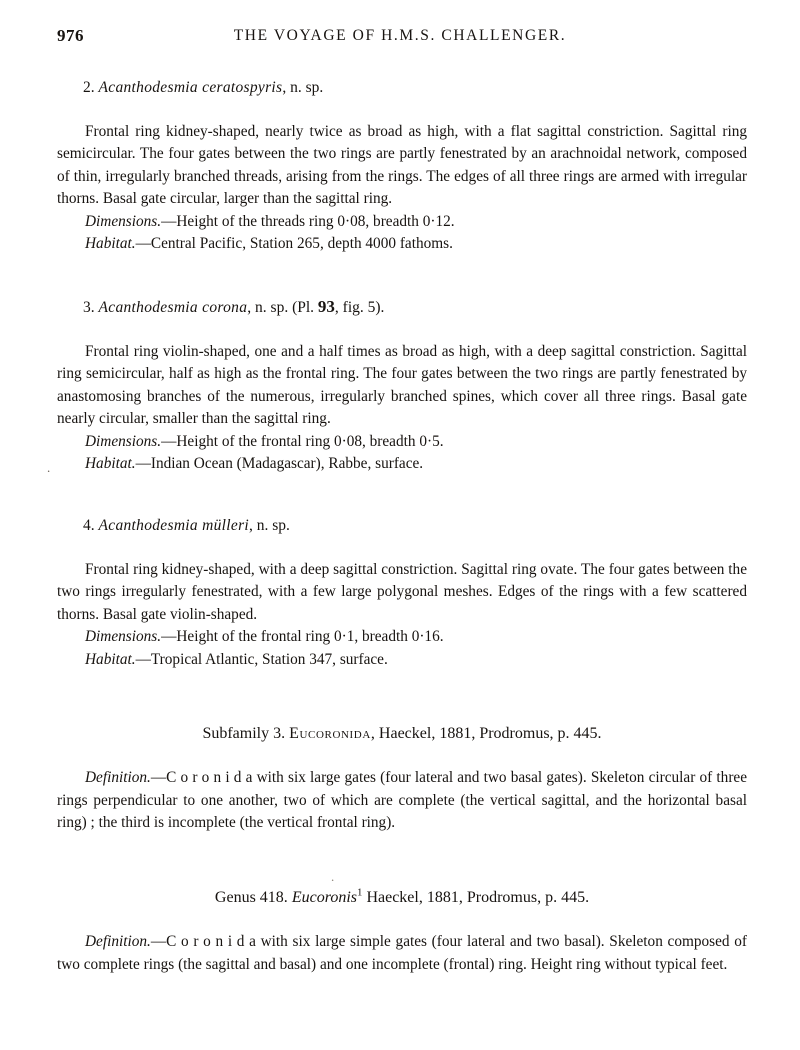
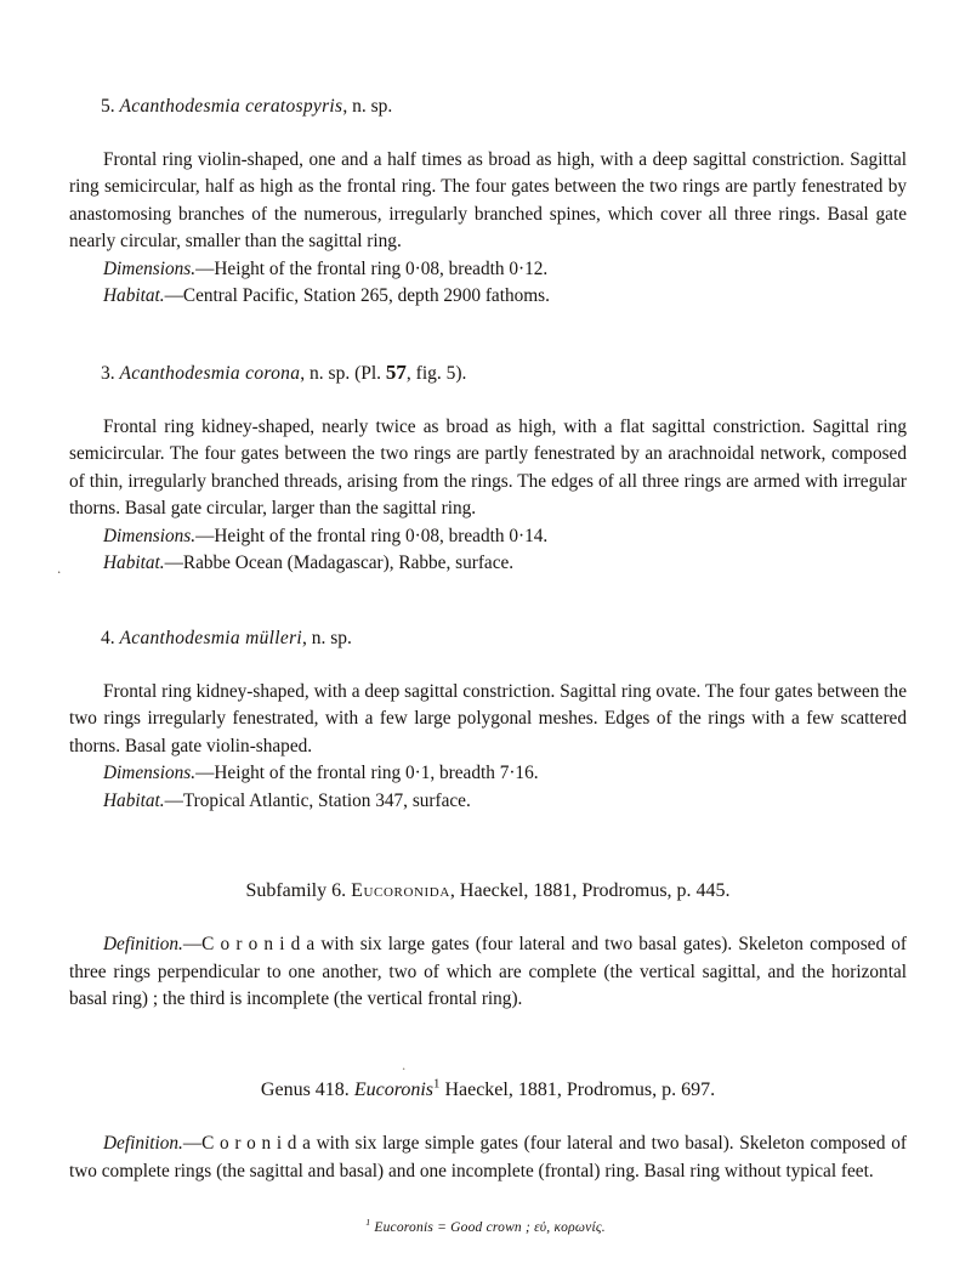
- 976
- THE VOYAGE OF H.M.S. CHALLENGER.
  .
  .
- 2. Acanthodesmia ceratospyris, n. sp.
+ 5. Acanthodesmia ceratospyris, n. sp.
- Frontal ring kidney-shaped, nearly twice as broad as high, with a flat sagittal constriction. Sagittal ring semicircular. The four gates between the two rings are partly fenestrated by an arachnoidal network, composed of thin, irregularly branched threads, arising from the rings. The edges of all three rings are armed with irregular thorns. Basal gate circular, larger than the sagittal ring.
+ Frontal ring violin-shaped, one and a half times as broad as high, with a deep sagittal constriction. Sagittal ring semicircular, half as high as the frontal ring. The four gates between the two rings are partly fenestrated by anastomosing branches of the numerous, irregularly branched spines, which cover all three rings. Basal gate nearly circular, smaller than the sagittal ring.
- Dimensions.—Height of the threads ring 0·08, breadth 0·12.
+ Dimensions.—Height of the frontal ring 0·08, breadth 0·12.
- Habitat.—Central Pacific, Station 265, depth 4000 fathoms.
+ Habitat.—Central Pacific, Station 265, depth 2900 fathoms.
- 3. Acanthodesmia corona, n. sp. (Pl. 93, fig. 5).
+ 3. Acanthodesmia corona, n. sp. (Pl. 57, fig. 5).
- Frontal ring violin-shaped, one and a half times as broad as high, with a deep sagittal constriction. Sagittal ring semicircular, half as high as the frontal ring. The four gates between the two rings are partly fenestrated by anastomosing branches of the numerous, irregularly branched spines, which cover all three rings. Basal gate nearly circular, smaller than the sagittal ring.
+ Frontal ring kidney-shaped, nearly twice as broad as high, with a flat sagittal constriction. Sagittal ring semicircular. The four gates between the two rings are partly fenestrated by an arachnoidal network, composed of thin, irregularly branched threads, arising from the rings. The edges of all three rings are armed with irregular thorns. Basal gate circular, larger than the sagittal ring.
- Dimensions.—Height of the frontal ring 0·08, breadth 0·5.
+ Dimensions.—Height of the frontal ring 0·08, breadth 0·14.
- Habitat.—Indian Ocean (Madagascar), Rabbe, surface.
+ Habitat.—Rabbe Ocean (Madagascar), Rabbe, surface.
  4. Acanthodesmia mülleri, n. sp.
  Frontal ring kidney-shaped, with a deep sagittal constriction. Sagittal ring ovate. The four gates between the two rings irregularly fenestrated, with a few large polygonal meshes. Edges of the rings with a few scattered thorns. Basal gate violin-shaped.
- Dimensions.—Height of the frontal ring 0·1, breadth 0·16.
+ Dimensions.—Height of the frontal ring 0·1, breadth 7·16.
  Habitat.—Tropical Atlantic, Station 347, surface.
- Subfamily 3. Eucoronida, Haeckel, 1881, Prodromus, p. 445.
+ Subfamily 6. Eucoronida, Haeckel, 1881, Prodromus, p. 445.
- Definition.—C o r o n i d a with six large gates (four lateral and two basal gates). Skeleton circular of three rings perpendicular to one another, two of which are complete (the vertical sagittal, and the horizontal basal ring) ; the third is incomplete (the vertical frontal ring).
+ Definition.—C o r o n i d a with six large gates (four lateral and two basal gates). Skeleton composed of three rings perpendicular to one another, two of which are complete (the vertical sagittal, and the horizontal basal ring) ; the third is incomplete (the vertical frontal ring).
- Genus 418. Eucoronis1 Haeckel, 1881, Prodromus, p. 445.
+ Genus 418. Eucoronis1 Haeckel, 1881, Prodromus, p. 697.
- Definition.—C o r o n i d a with six large simple gates (four lateral and two basal). Skeleton composed of two complete rings (the sagittal and basal) and one incomplete (frontal) ring. Height ring without typical feet.
+ Definition.—C o r o n i d a with six large simple gates (four lateral and two basal). Skeleton composed of two complete rings (the sagittal and basal) and one incomplete (frontal) ring. Basal ring without typical feet.
+ 1 Eucoronis = Good crown ; εὐ, κορωνίς.
